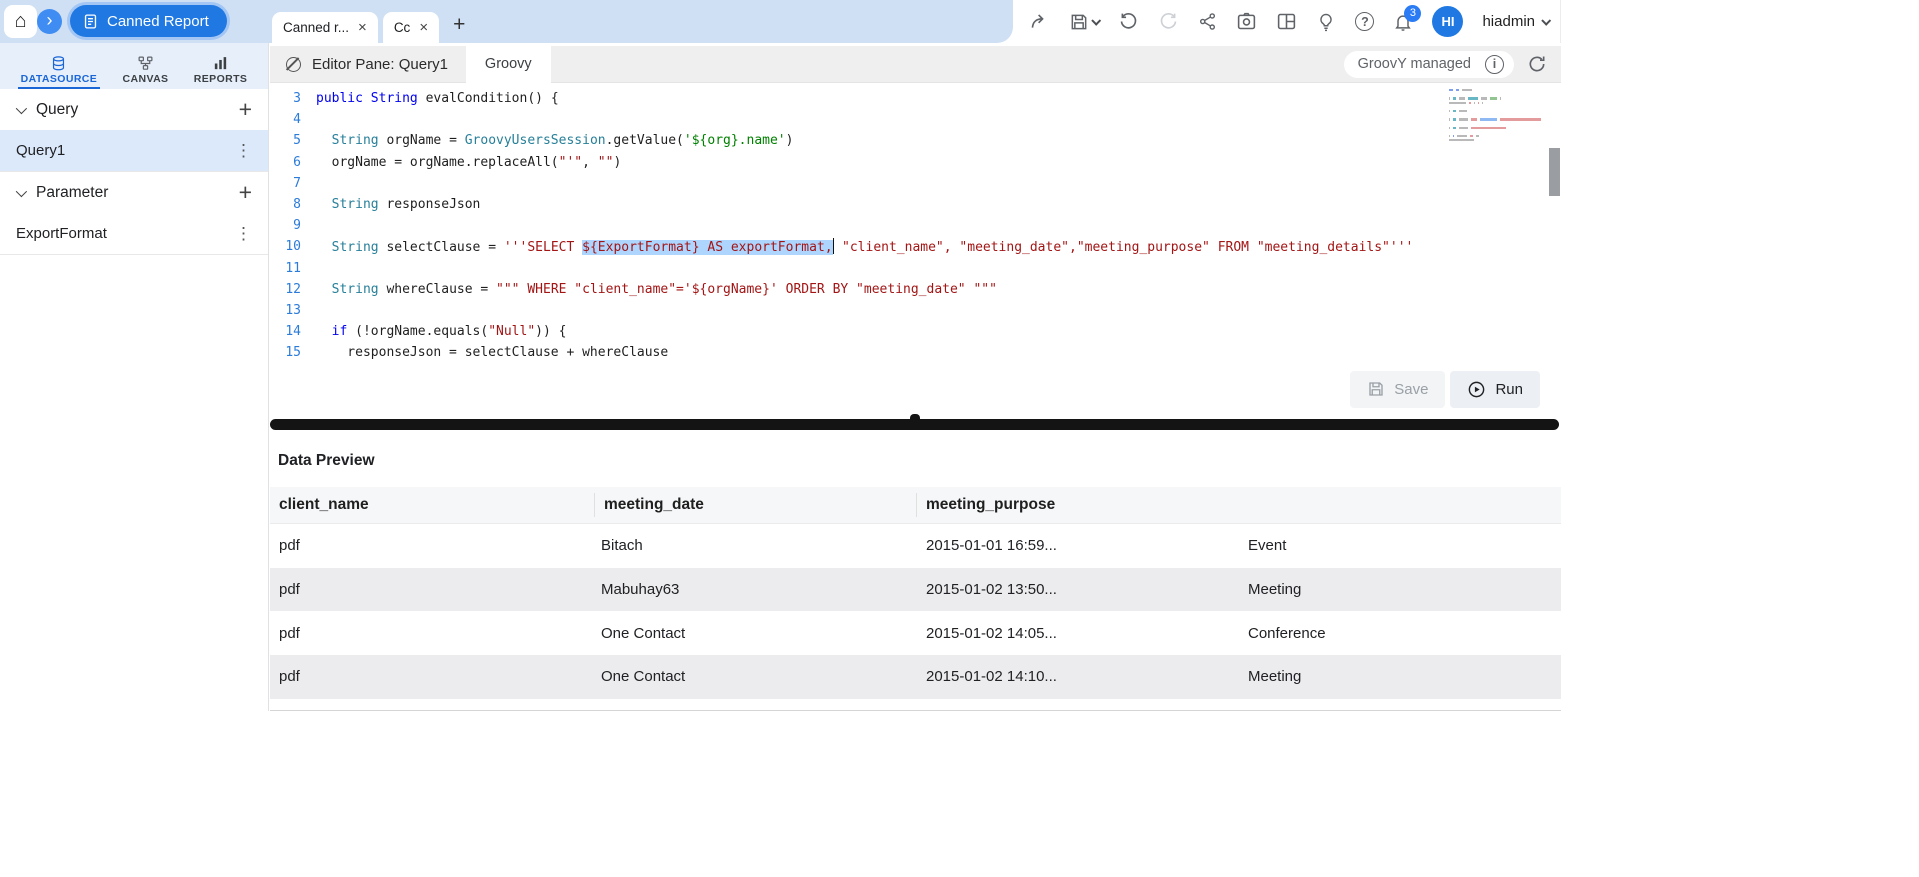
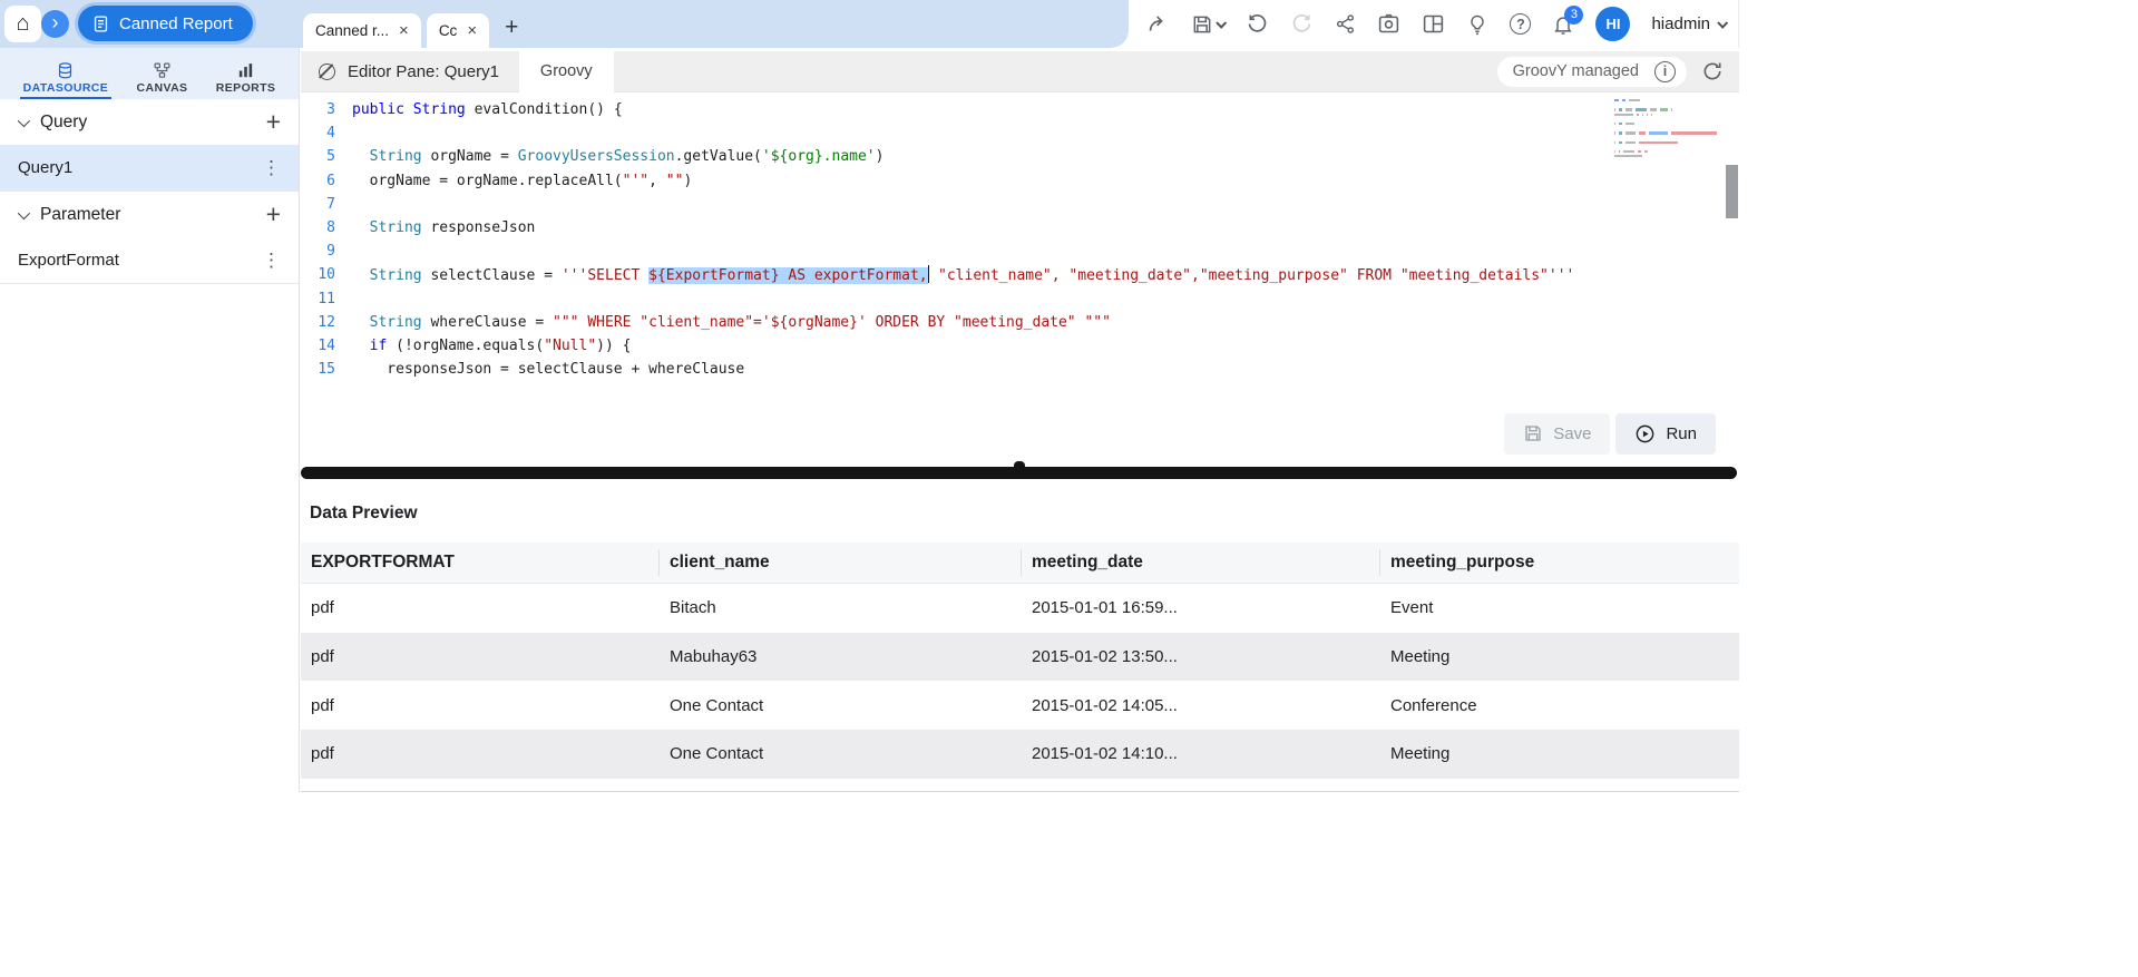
  ⌂
  ›
  Canned Report
  Canned r...
  ×
  Cc
  ×
  +
  ?
  3
  HI
  hiadmin
  DATASOURCE
  CANVAS
  REPORTS
  Query
  +
  Query1
  ⋮
  Parameter
  +
  ExportFormat
  ⋮
  Editor Pane: Query1
  Groovy
  GroovY managed
  i
  3
  public String evalCondition() {
  4
  5
  String orgName = GroovyUsersSession.getValue('${org}.name')
  6
  orgName = orgName.replaceAll("'", "")
  7
  8
  String responseJson
  9
  10
  String selectClause = '''SELECT ${ExportFormat} AS exportFormat, "client_name", "meeting_date","meeting_purpose" FROM "meeting_details"'''
  11
  12
  String whereClause = """ WHERE "client_name"='${orgName}' ORDER BY "meeting_date" """
- 13
  14
  if (!orgName.equals("Null")) {
  15
  responseJson = selectClause + whereClause
  Save
  Run
  Data Preview
+ EXPORTFORMAT
  client_name
  meeting_date
  meeting_purpose
  pdf
  Bitach
  2015-01-01 16:59...
  Event
  pdf
  Mabuhay63
  2015-01-02 13:50...
  Meeting
  pdf
  One Contact
  2015-01-02 14:05...
  Conference
  pdf
  One Contact
  2015-01-02 14:10...
  Meeting
